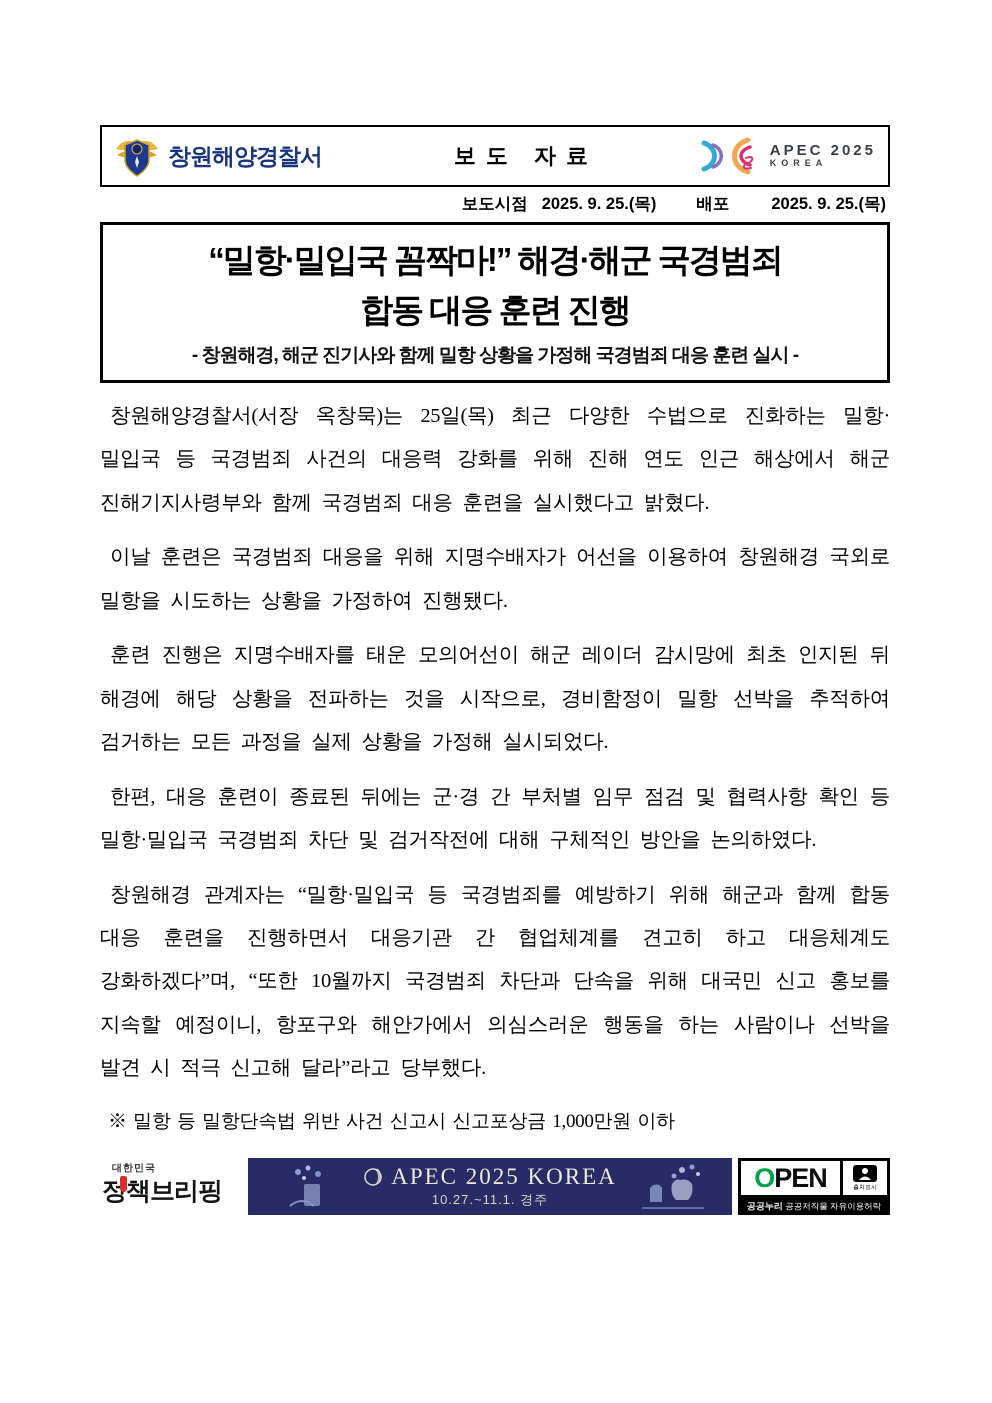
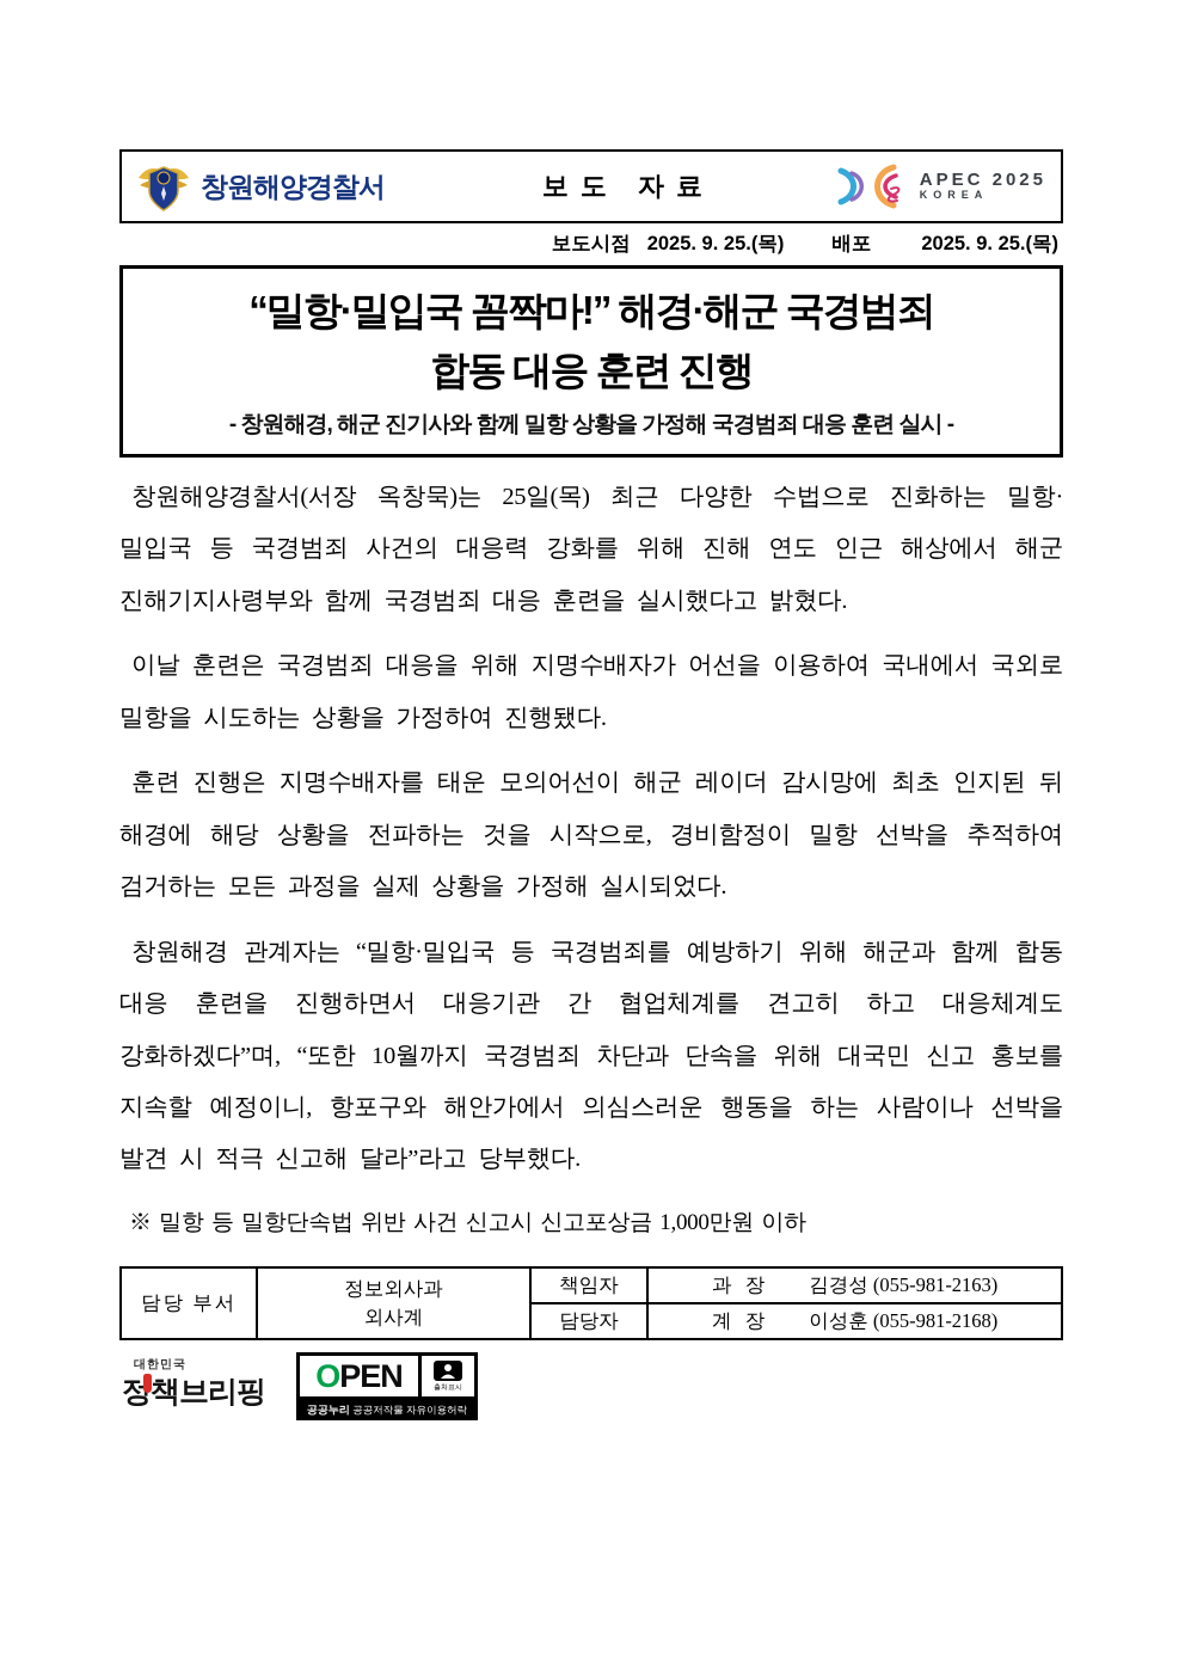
  창원해양경찰서
  보도 자료
  APEC 2025
  KOREA
  보도시점
  2025. 9. 25.(목)
  배포
  2025. 9. 25.(목)
  “밀항·밀입국 꼼짝마!” 해경·해군 국경범죄
  합동 대응 훈련 진행
  - 창원해경, 해군 진기사와 함께 밀항 상황을 가정해 국경범죄 대응 훈련 실시 -
  창원해양경찰서(서장 옥창묵)는 25일(목) 최근 다양한 수법으로 진화하는 밀항·밀입국 등 국경범죄 사건의 대응력 강화를 위해 진해 연도 인근 해상에서 해군 진해기지사령부와 함께 국경범죄 대응 훈련을 실시했다고 밝혔다.
- 이날 훈련은 국경범죄 대응을 위해 지명수배자가 어선을 이용하여 창원해경 국외로 밀항을 시도하는 상황을 가정하여 진행됐다.
+ 이날 훈련은 국경범죄 대응을 위해 지명수배자가 어선을 이용하여 국내에서 국외로 밀항을 시도하는 상황을 가정하여 진행됐다.
  훈련 진행은 지명수배자를 태운 모의어선이 해군 레이더 감시망에 최초 인지된 뒤 해경에 해당 상황을 전파하는 것을 시작으로, 경비함정이 밀항 선박을 추적하여 검거하는 모든 과정을 실제 상황을 가정해 실시되었다.
- 한편, 대응 훈련이 종료된 뒤에는 군·경 간 부처별 임무 점검 및 협력사항 확인 등 밀항·밀입국 국경범죄 차단 및 검거작전에 대해 구체적인 방안을 논의하였다.
  창원해경 관계자는 “밀항·밀입국 등 국경범죄를 예방하기 위해 해군과 함께 합동 대응 훈련을 진행하면서 대응기관 간 협업체계를 견고히 하고 대응체계도 강화하겠다”며, “또한 10월까지 국경범죄 차단과 단속을 위해 대국민 신고 홍보를 지속할 예정이니, 항포구와 해안가에서 의심스러운 행동을 하는 사람이나 선박을 발견 시 적극 신고해 달라”라고 당부했다.
  ※ 밀항 등 밀항단속법 위반 사건 신고시 신고포상금 1,000만원 이하
+ 담당 부서	정보외사과 외사계	책임자	과 장 김경성 (055-981-2163)
+ 담당자	계 장 이성훈 (055-981-2168)
  대한민국
  정책브리핑
- APEC 2025 KOREA
- 10.27.~11.1. 경주
  O
  PEN
  공공누리 공공저작물 자유이용허락
